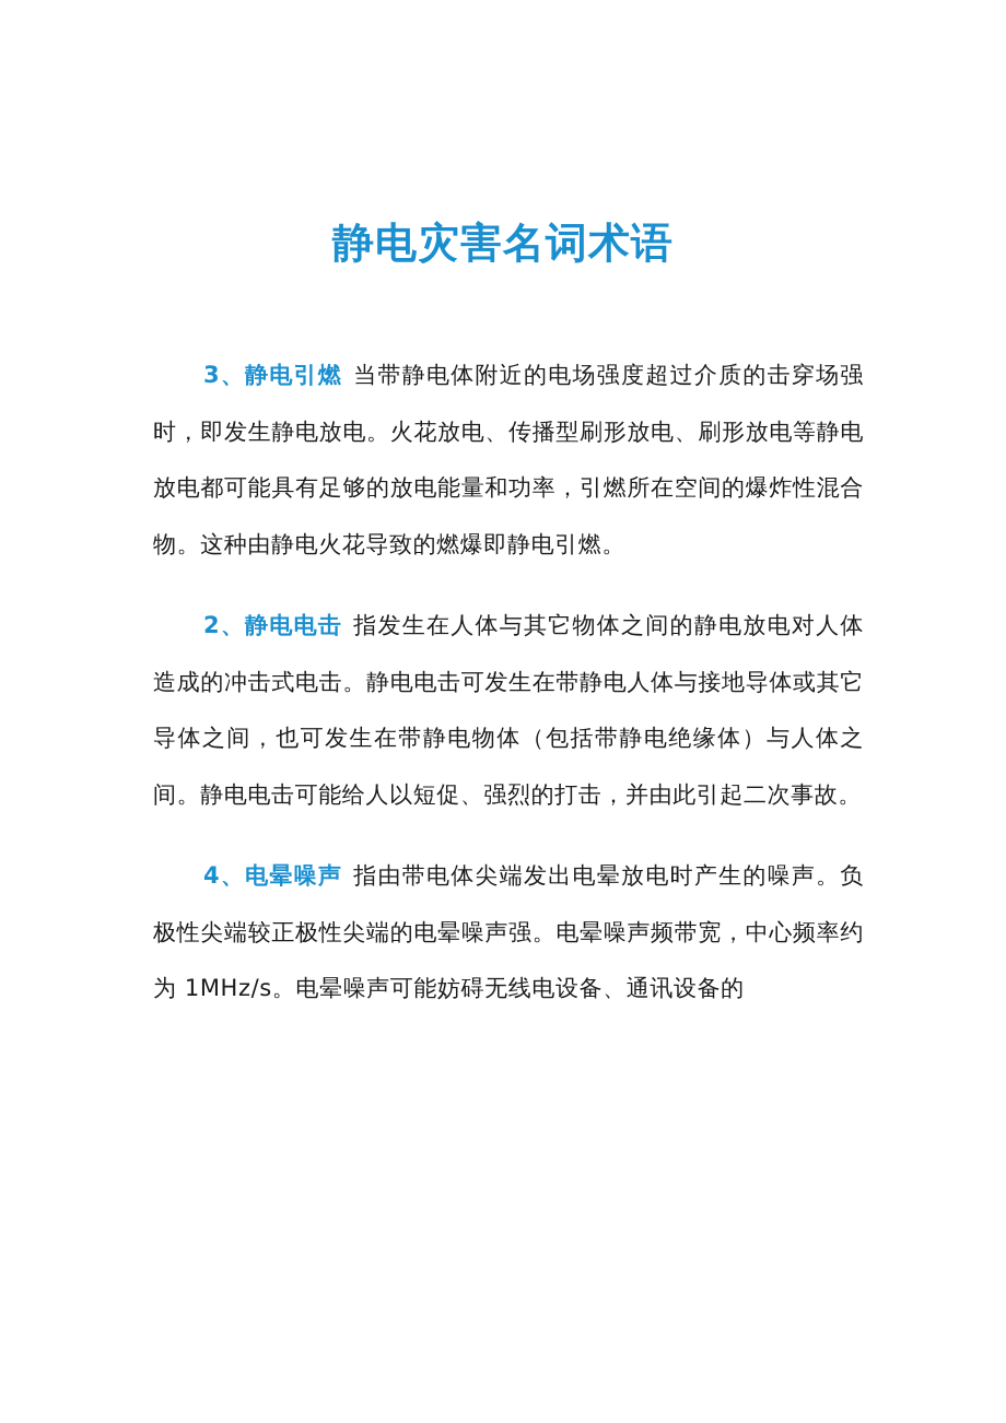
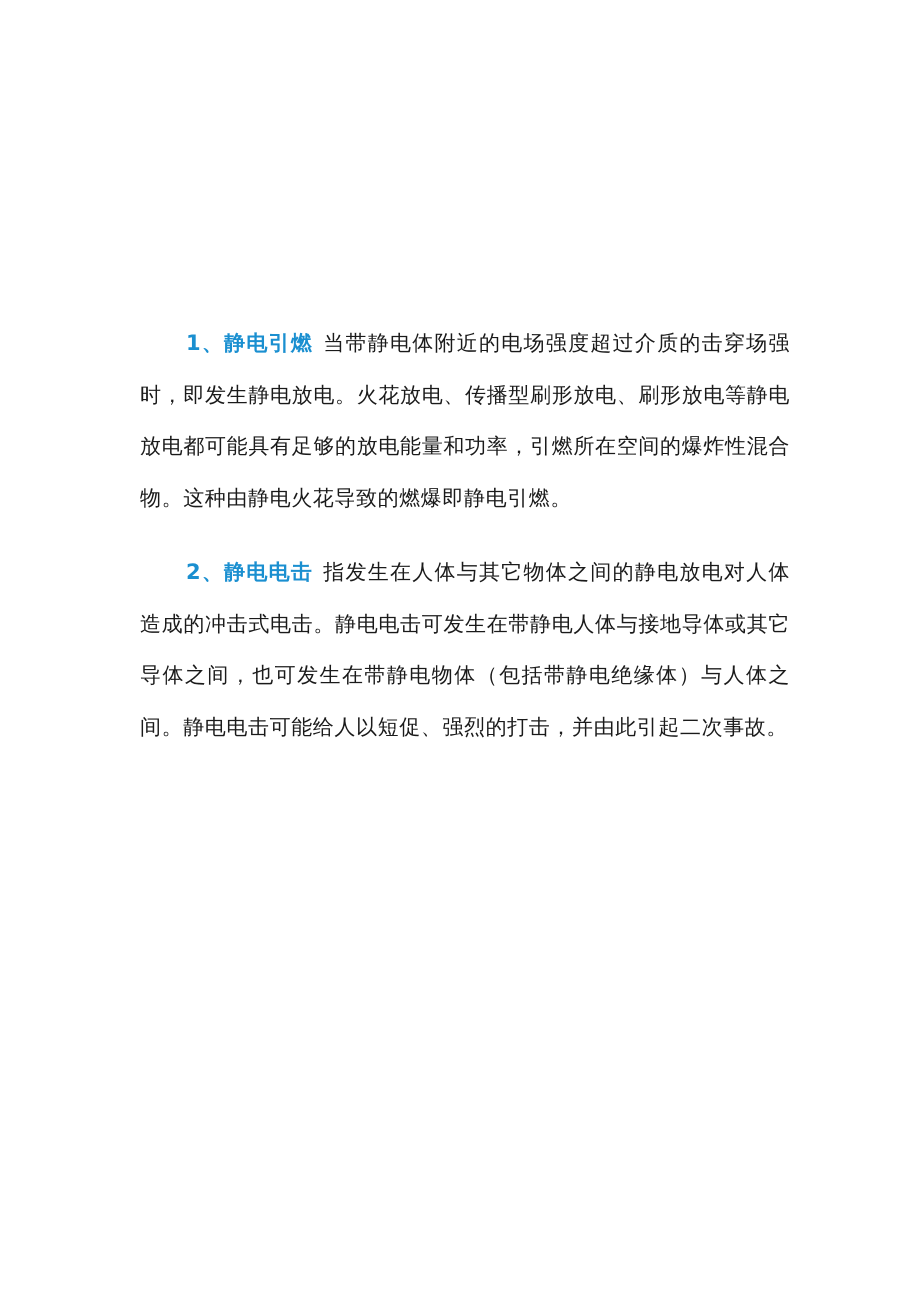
- 静电灾害名词术语
- 3、静电引燃 当带静电体附近的电场强度超过介质的击穿场强时，即发生静电放电。火花放电、传播型刷形放电、刷形放电等静电放电都可能具有足够的放电能量和功率，引燃所在空间的爆炸性混合物。这种由静电火花导致的燃爆即静电引燃。
+ 1、静电引燃 当带静电体附近的电场强度超过介质的击穿场强时，即发生静电放电。火花放电、传播型刷形放电、刷形放电等静电放电都可能具有足够的放电能量和功率，引燃所在空间的爆炸性混合物。这种由静电火花导致的燃爆即静电引燃。
  2、静电电击 指发生在人体与其它物体之间的静电放电对人体造成的冲击式电击。静电电击可发生在带静电人体与接地导体或其它导体之间，也可发生在带静电物体（包括带静电绝缘体）与人体之间。静电电击可能给人以短促、强烈的打击，并由此引起二次事故。
- 4、电晕噪声 指由带电体尖端发出电晕放电时产生的噪声。负极性尖端较正极性尖端的电晕噪声强。电晕噪声频带宽，中心频率约为 1MHz/s。电晕噪声可能妨碍无线电设备、通讯设备的
